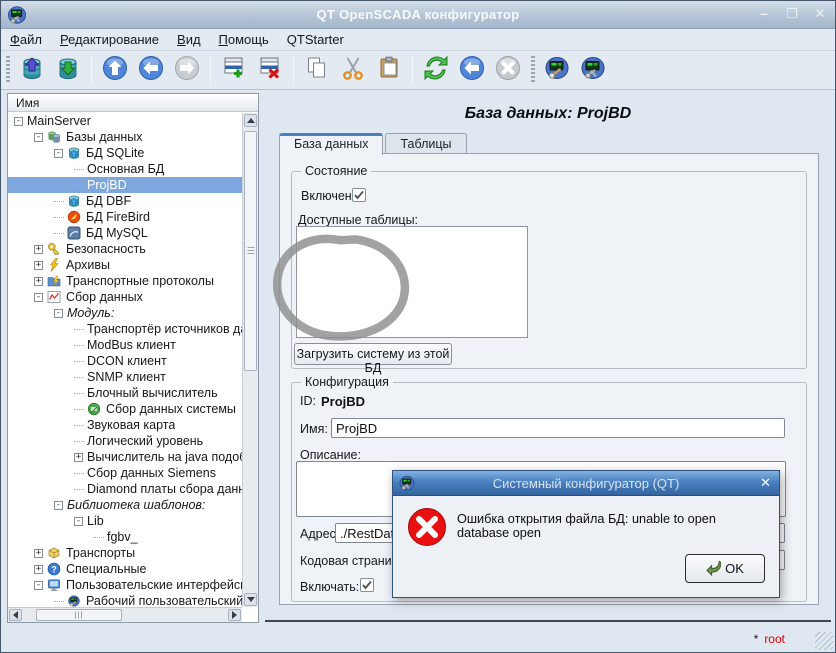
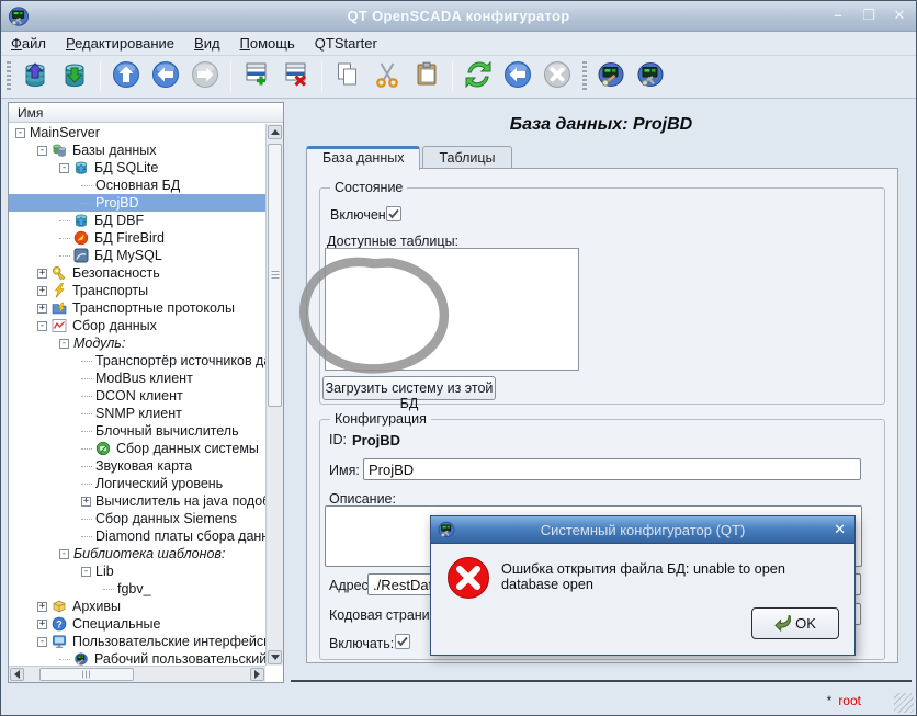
  QT OpenSCADA конфигуратор
  –
  ❐
  ✕
  Файл
  Редактирование
  Вид
  Помощь
  QTStarter
  Имя
  -
  MainServer
  -
  Базы данных
  -
  БД SQLite
  Основная БД
  ProjBD
  БД DBF
  БД FireBird
  БД MySQL
  +
  Безопасность
  +
- Архивы
+ Транспорты
  +
  Транспортные протоколы
  -
  Сбор данных
  -
  Модуль:
  Транспортёр источников д
  ModBus клиент
  DCON клиент
  SNMP клиент
  Блочный вычислитель
  Сбор данных системы
  Звуковая карта
  Логический уровень
  +
  Вычислитель на java подо
  Сбор данных Siemens
  Diamond платы сбора дан
  -
  Библиотека шаблонов:
  -
  Lib
  fgbv_
  +
- Транспорты
+ Архивы
  +
  ?
  Специальные
  -
  Пользовательские интерфейс
  Рабочий пользовательский
  База данных: ProjBD
  База данных
  Таблицы
  Состояние
  Включен
  Доступные таблицы:
  Загрузить систему из этой БД
  Конфигурация
  ID:
  ProjBD
  Имя:
  ProjBD
  Описание:
  Адрес
  Кодовая страни
  Включать:
  Системный конфигуратор (QT)
  ✕
  Ошибка открытия файла БД: unable to open database open
  OK
  * root
